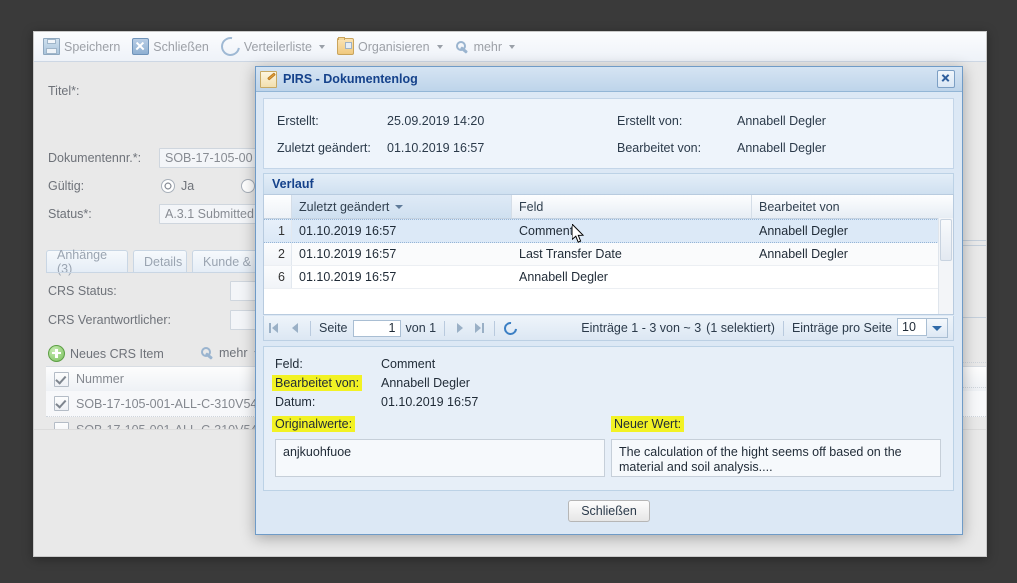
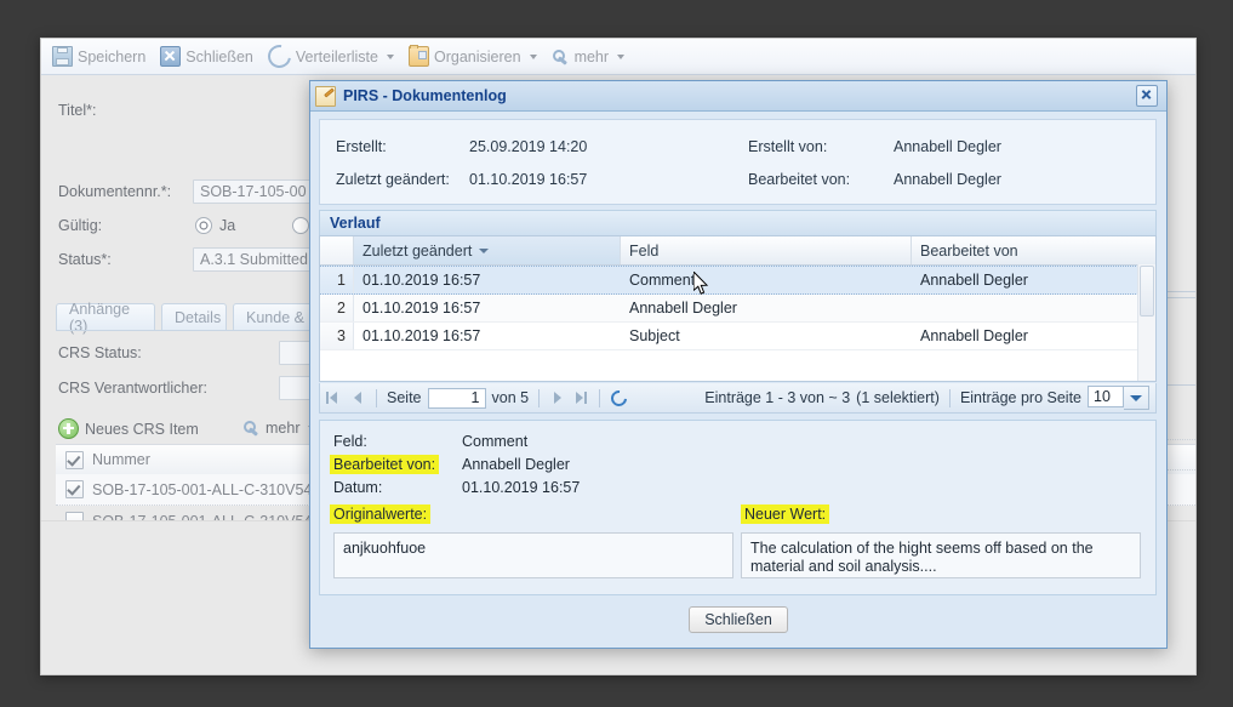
  Speichern
  Schließen
  Verteilerliste
  Organisieren
  mehr
  Titel*:
  Dokumentennr.*:
  SOB-17-105-00
  Gültig:
  Ja
  Status*:
  A.3.1 Submitted
  Anhänge (3)
  Details
  Kunde &
  CRS Status:
  CRS Verantwortlicher:
  Neues CRS Item
  mehr
  Nummer
  SOB-17-105-001-ALL-C-310V54
  PIRS - Dokumentenlog
  Erstellt:
  25.09.2019 14:20
  Erstellt von:
  Annabell Degler
  Zuletzt geändert:
  01.10.2019 16:57
  Bearbeitet von:
  Annabell Degler
  Verlauf
  Zuletzt geändert
  Feld
  Bearbeitet von
  1
  01.10.2019 16:57
  Comment
  Annabell Degler
  2
  01.10.2019 16:57
- Last Transfer Date
  Annabell Degler
- 6
+ 3
  01.10.2019 16:57
+ Subject
  Annabell Degler
  Seite
  1
- von 1
+ von 5
  Einträge 1 - 3 von ~ 3
  (1 selektiert)
  Einträge pro Seite
  10
  Feld:
  Comment
  Bearbeitet von:
  Annabell Degler
  Datum:
  01.10.2019 16:57
  Originalwerte:
  Neuer Wert:
  anjkuohfuoe
  The calculation of the hight seems off based on the material and soil analysis....
  Schließen
